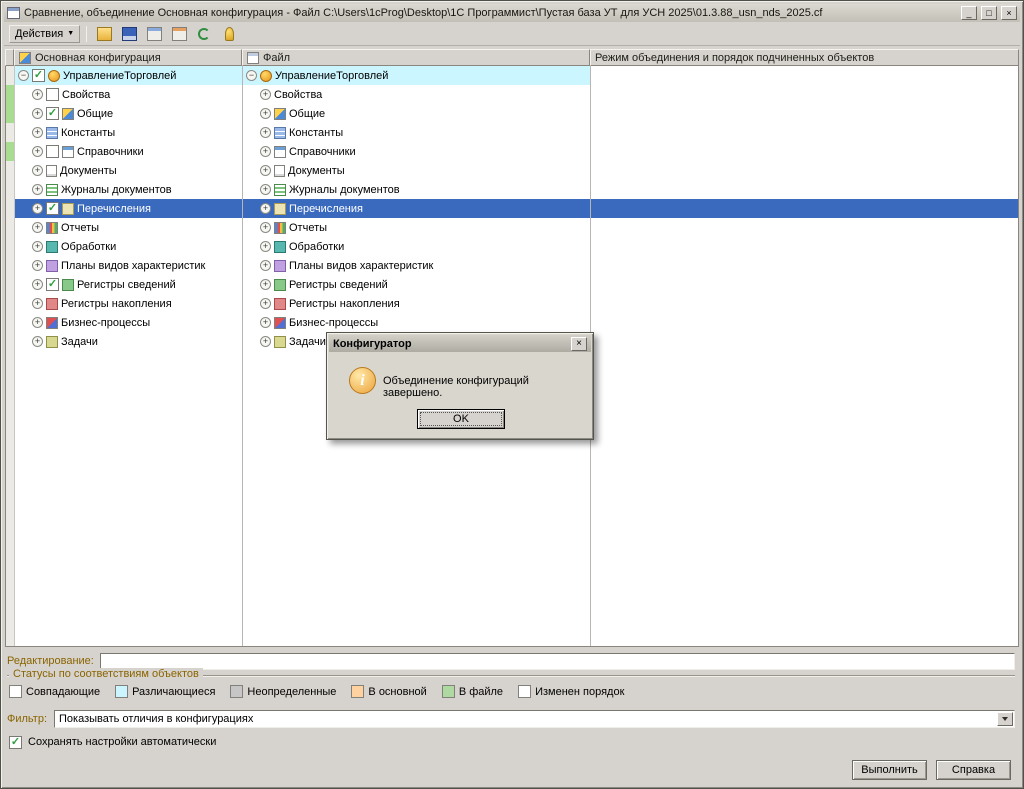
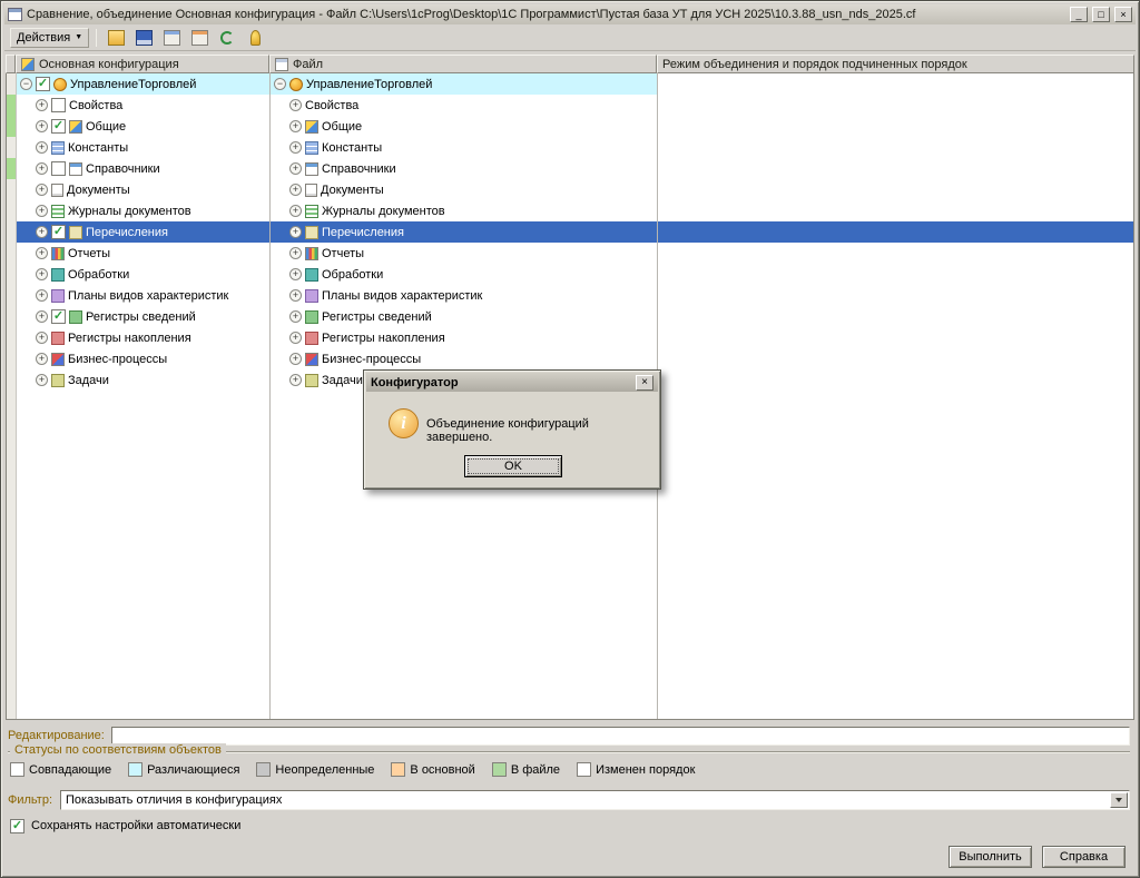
- Сравнение, объединение Основная конфигурация - Файл C:\Users\1cProg\Desktop\1С Программист\Пустая база УТ для УСН 2025\01.3.88_usn_nds_2025.cf
+ Сравнение, объединение Основная конфигурация - Файл C:\Users\1cProg\Desktop\1С Программист\Пустая база УТ для УСН 2025\10.3.88_usn_nds_2025.cf
  _
  □
  ×
  Действия
  Основная конфигурация
  Файл
- Режим объединения и порядок подчиненных объектов
+ Режим объединения и порядок подчиненных порядок
  −
  ✓
  УправлениеТорговлей
  +
  Свойства
  +
  ✓
  Общие
  +
  Константы
  +
  Справочники
  +
  Документы
  +
  Журналы документов
  +
  ✓
  Перечисления
  +
  Отчеты
  +
  Обработки
  +
  Планы видов характеристик
  +
  ✓
  Регистры сведений
  +
  Регистры накопления
  +
  Бизнес-процессы
  +
  Задачи
  −
  УправлениеТорговлей
  +
  Свойства
  +
  Общие
  +
  Константы
  +
  Справочники
  +
  Документы
  +
  Журналы документов
  +
  Перечисления
  +
  Отчеты
  +
  Обработки
  +
  Планы видов характеристик
  +
  Регистры сведений
  +
  Регистры накопления
  +
  Бизнес-процессы
  +
  Задачи
  Редактирование:
  Статусы по соответствиям объектов
  Совпадающие
  Различающиеся
  Неопределенные
  В основной
  В файле
  Изменен порядок
  Фильтр:
  Показывать отличия в конфигурациях
  ✓
  Сохранять настройки автоматически
  Выполнить
  Справка
  Конфигуратор
  ×
  Объединение конфигураций завершено.
  OK
